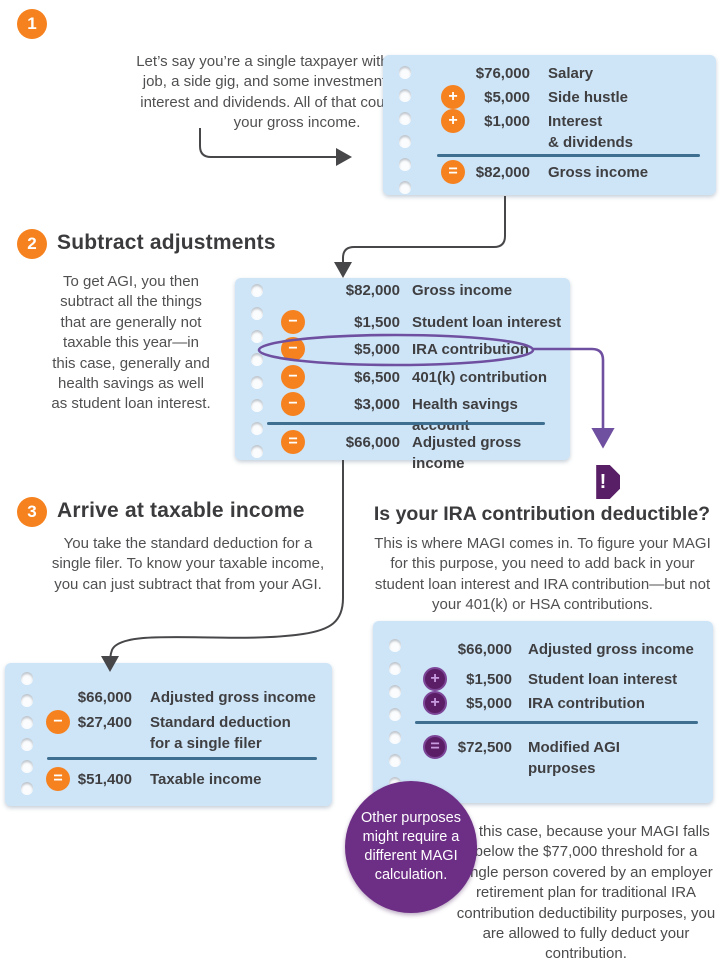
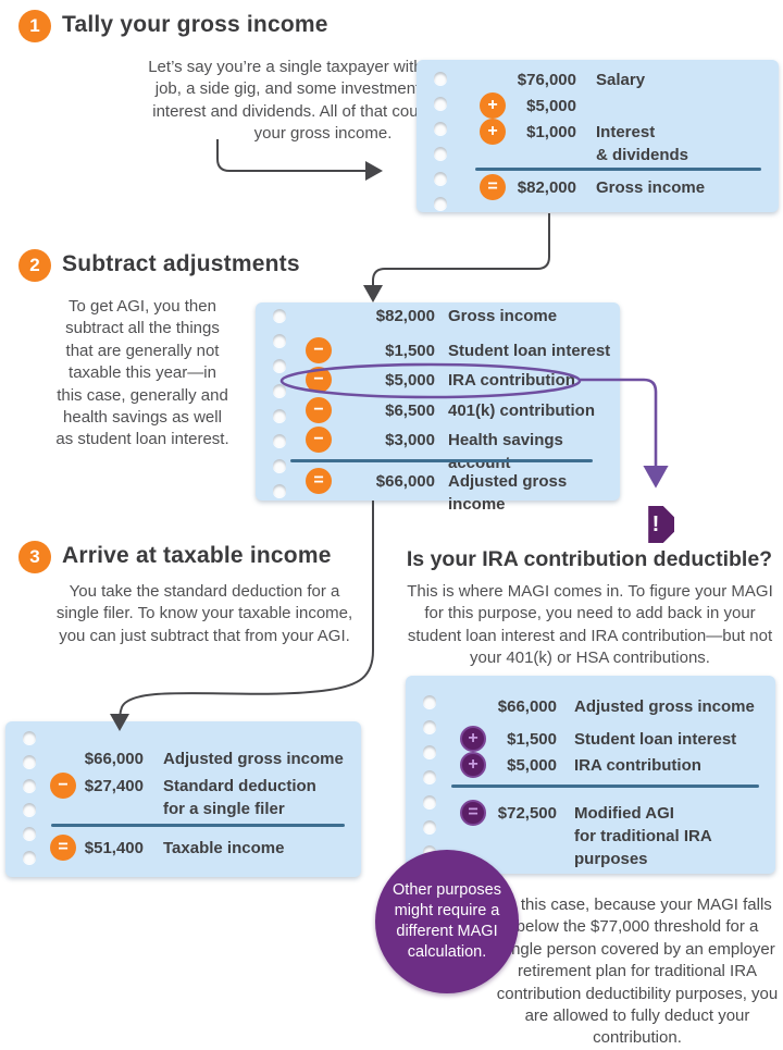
  1
+ Tally your gross income
  Let’s say you’re a single taxpayer wit job, a side gig, and some investmen interest and dividends. All of that cou your gross income.
  2
  Subtract adjustments
  To get AGI, you then subtract all the things that are generally not taxable this year—in this case, generally and health savings as well as student loan interest.
  3
  Arrive at taxable income
  You take the standard deduction for a single filer. To know your taxable income, you can just subtract that from your AGI.
  $76,000
  Salary
  +
  $5,000
- Side hustle
  +
  $1,000
  Interest
  & dividends
  =
  $82,000
  Gross income
  $82,000
  Gross income
  −
  $1,500
  Student loan interest
  −
  $5,000
  IRA contribution
  −
  $6,500
  401(k) contribution
  −
  $3,000
  Health savings account
  =
  $66,000
  Adjusted gross income
  $66,000
  Adjusted gross income
  −
  $27,400
  Standard deduction
  for a single filer
  =
  $51,400
  Taxable income
  !
  Is your IRA contribution deductible?
  This is where MAGI comes in. To figure your MAGI for this purpose, you need to add back in your student loan interest and IRA contribution—but not your 401(k) or HSA contributions.
  $66,000
  Adjusted gross income
  +
  $1,500
  Student loan interest
  +
  $5,000
  IRA contribution
  =
  $72,500
  Modified AGI
+ for traditional IRA
  purposes
  Other purposes might require a different MAGI calculation.
  this case, because your MAGI falls below the $77,000 threshold for a ngle person covered by an employer retirement plan for traditional IRA contribution deductibility purposes, you are allowed to fully deduct your contribution.
